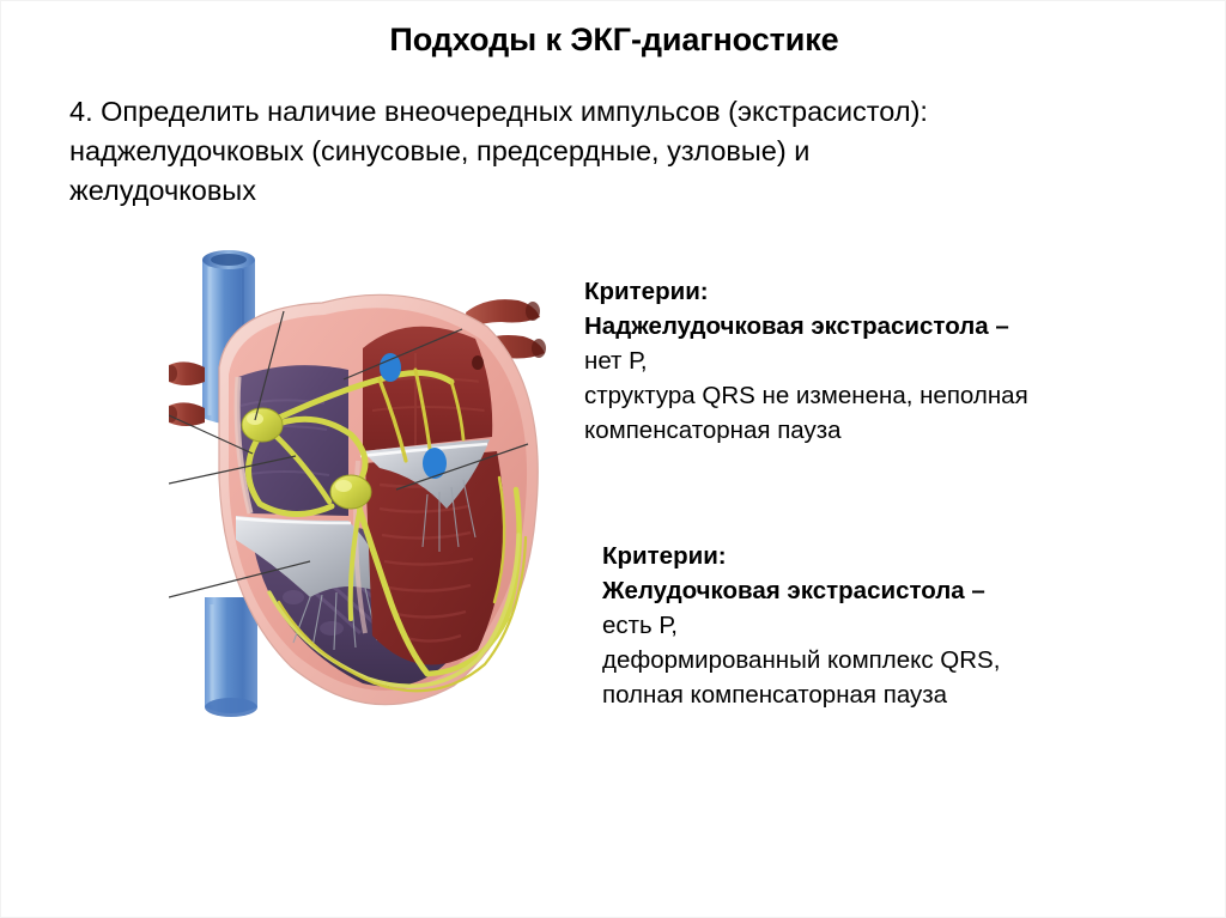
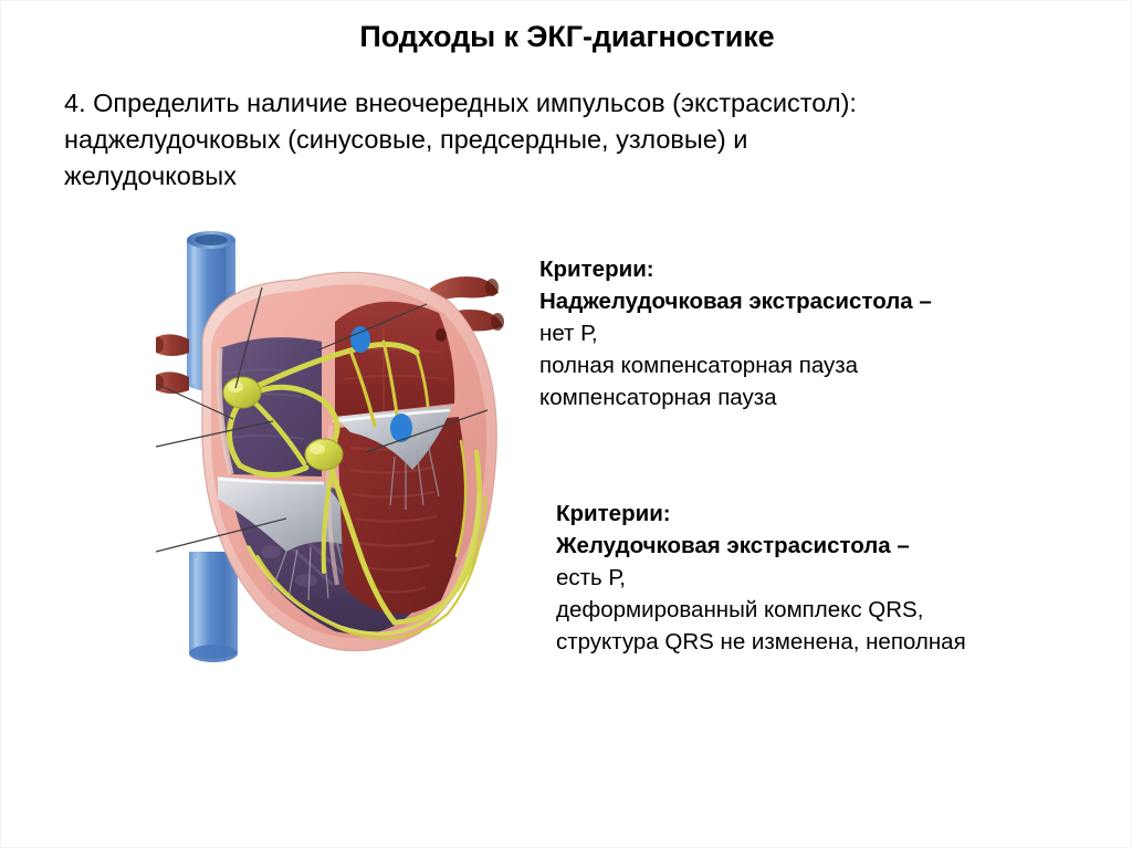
  Подходы к ЭКГ-диагностике
  4. Определить наличие внеочередных импульсов (экстрасистол):
  наджелудочковых (синусовые, предсердные, узловые) и
  желудочковых
  Критерии:
  Наджелудочковая экстрасистола –
  нет Р,
- структура QRS не изменена, неполная
+ полная компенсаторная пауза
  компенсаторная пауза
  Критерии:
  Желудочковая экстрасистола –
  есть Р,
  деформированный комплекс QRS,
- полная компенсаторная пауза
+ структура QRS не изменена, неполная
